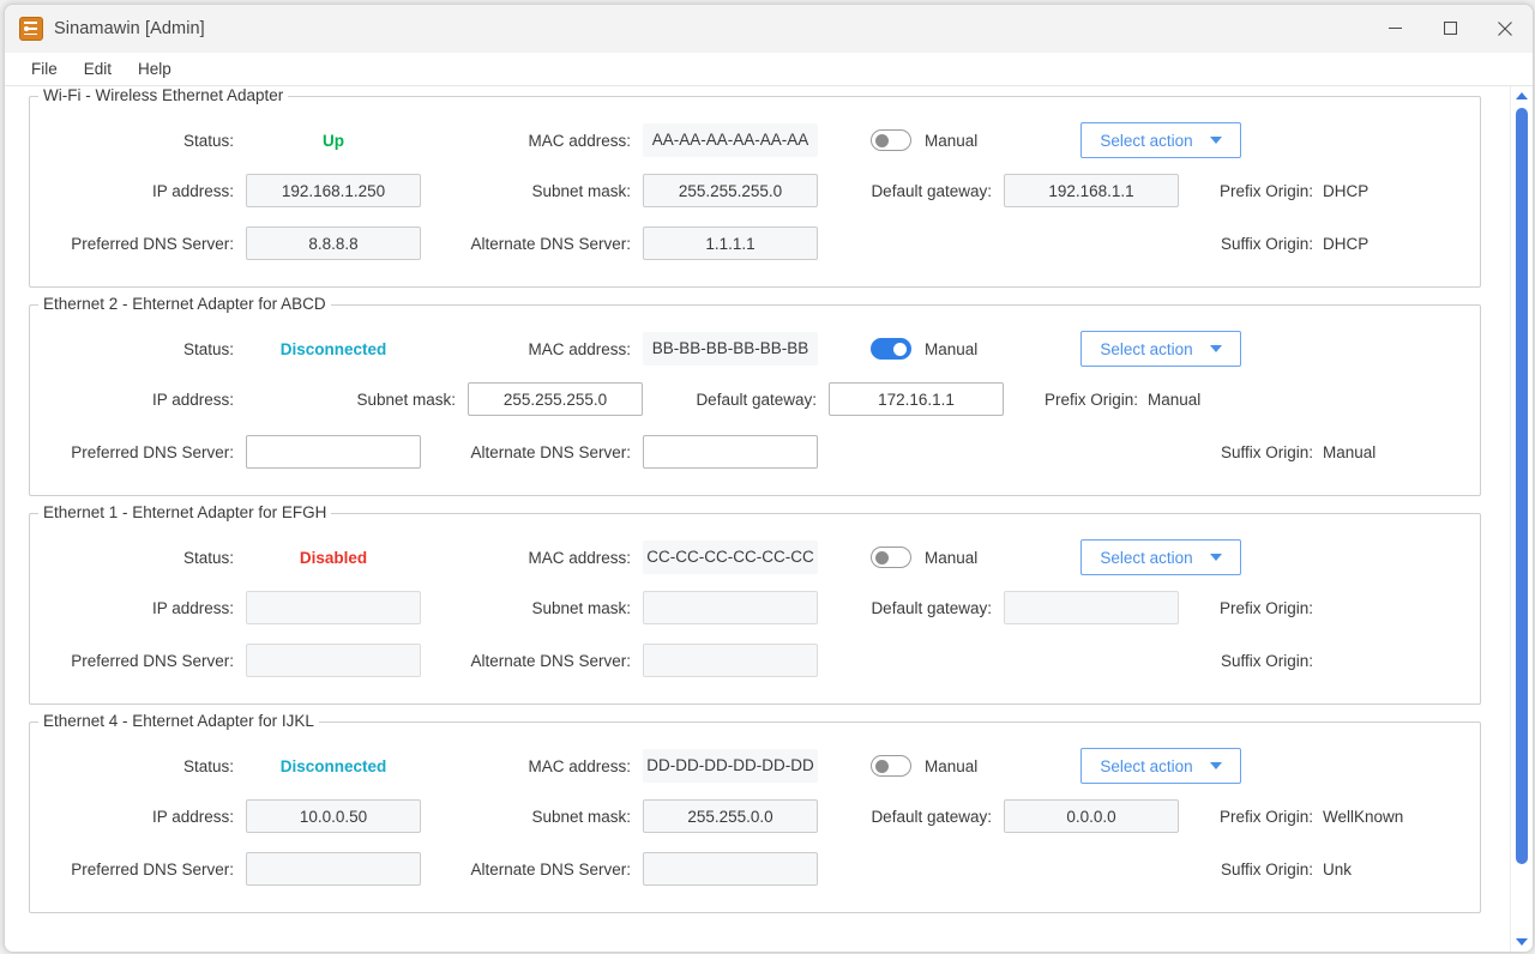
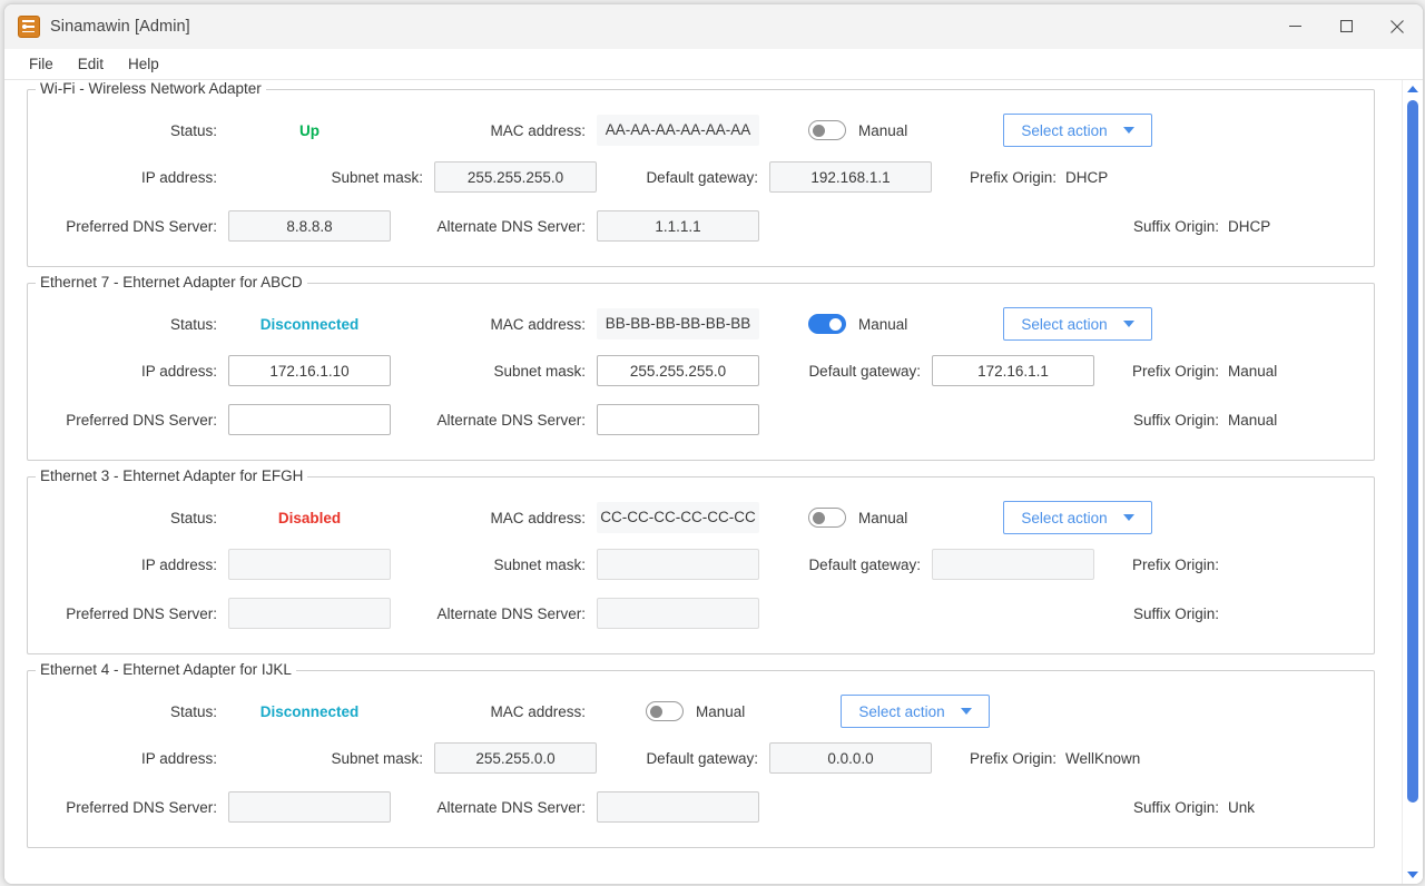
  Sinamawin [Admin]
  File
  Edit
  Help
- Wi-Fi - Wireless Ethernet Adapter
+ Wi-Fi - Wireless Network Adapter
  Status:
  Up
  MAC address:
  AA-AA-AA-AA-AA-AA
  Manual
  Select action
  IP address:
- 192.168.1.250
  Subnet mask:
  255.255.255.0
  Default gateway:
  192.168.1.1
  Prefix Origin:
  DHCP
  Preferred DNS Server:
  8.8.8.8
  Alternate DNS Server:
  1.1.1.1
  Suffix Origin:
  DHCP
- Ethernet 2 - Ehternet Adapter for ABCD
+ Ethernet 7 - Ehternet Adapter for ABCD
  Status:
  Disconnected
  MAC address:
  BB-BB-BB-BB-BB-BB
  Manual
  Select action
  IP address:
+ 172.16.1.10
  Subnet mask:
  255.255.255.0
  Default gateway:
  172.16.1.1
  Prefix Origin:
  Manual
  Preferred DNS Server:
  Alternate DNS Server:
  Suffix Origin:
  Manual
- Ethernet 1 - Ehternet Adapter for EFGH
+ Ethernet 3 - Ehternet Adapter for EFGH
  Status:
  Disabled
  MAC address:
  CC-CC-CC-CC-CC-CC
  Manual
  Select action
  IP address:
  Subnet mask:
  Default gateway:
  Prefix Origin:
  Preferred DNS Server:
  Alternate DNS Server:
  Suffix Origin:
  Ethernet 4 - Ehternet Adapter for IJKL
  Status:
  Disconnected
  MAC address:
- DD-DD-DD-DD-DD-DD
  Manual
  Select action
  IP address:
- 10.0.0.50
  Subnet mask:
  255.255.0.0
  Default gateway:
  0.0.0.0
  Prefix Origin:
  WellKnown
  Preferred DNS Server:
  Alternate DNS Server:
  Suffix Origin:
  Unk
